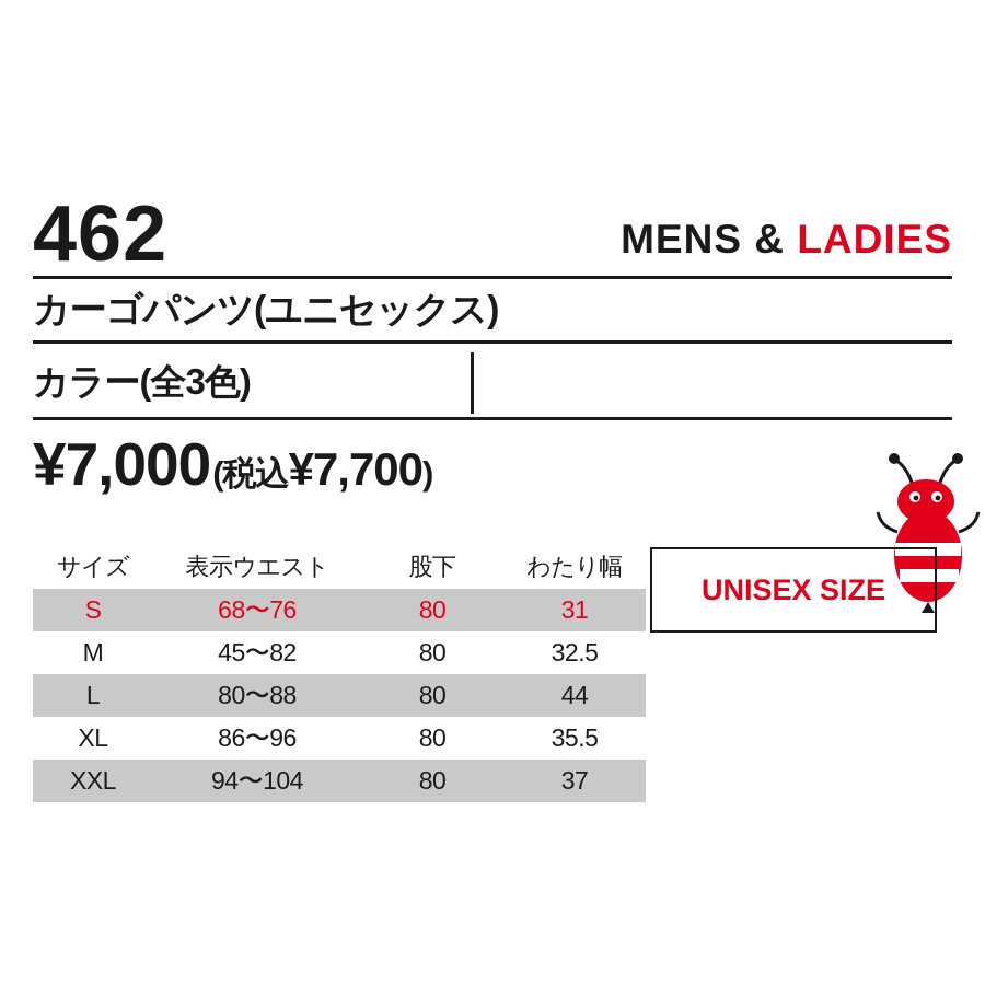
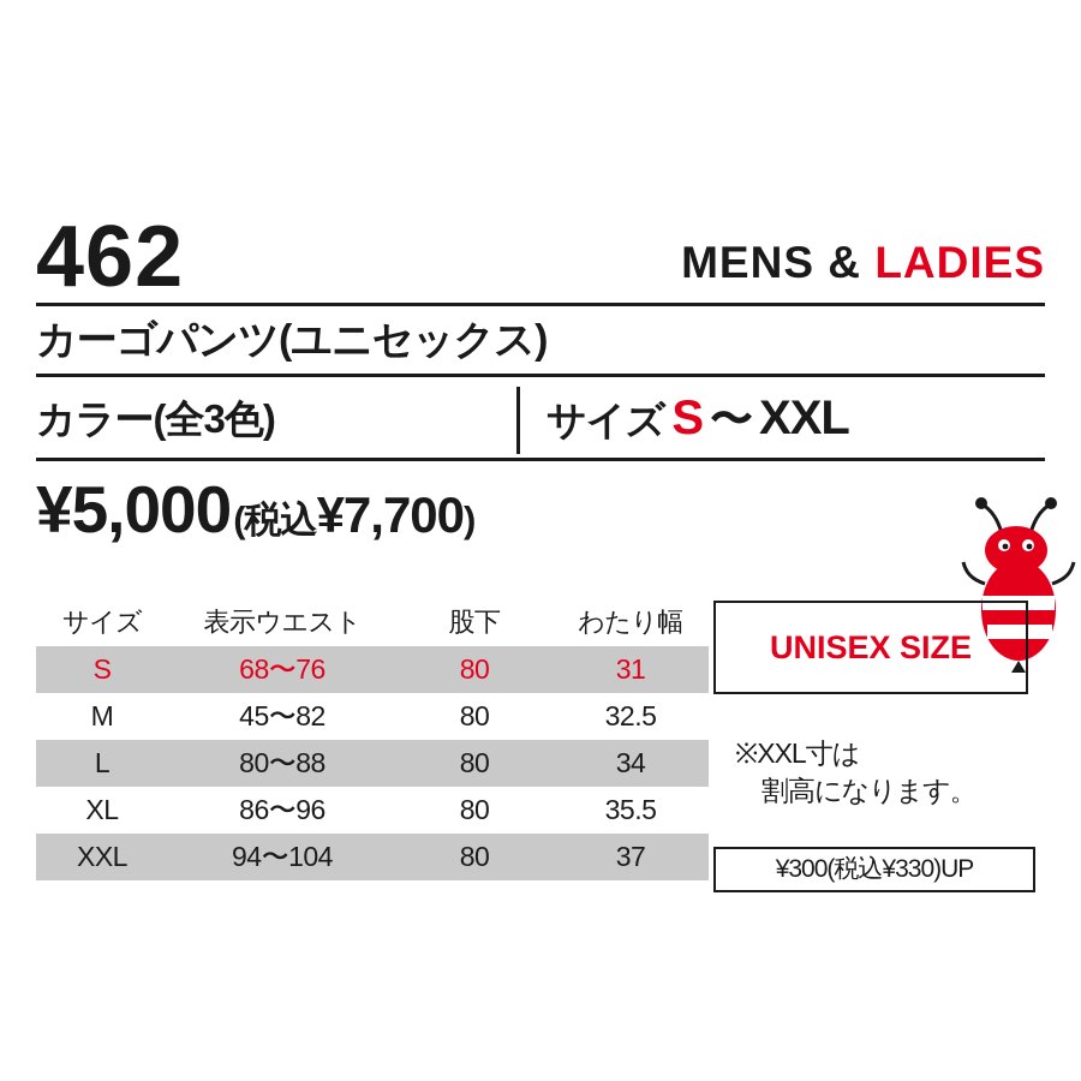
  462
  MENS & LADIES
  カーゴパンツ(ユニセックス)
  カラー(全3色)
+ サイズ
+ S
+ 〜
+ XXL
- ¥7,000
+ ¥5,000
  (税込¥7,700)
  サイズ	表示ウエスト	股下	わたり幅
  S	68〜76	80	31
  M	45〜82	80	32.5
- L	80〜88	80	44
+ L	80〜88	80	34
  XL	86〜96	80	35.5
  XXL	94〜104	80	37
  UNISEX SIZE
+ ※XXL寸は
+ 割高になります。
+ ¥300(税込¥330)UP
